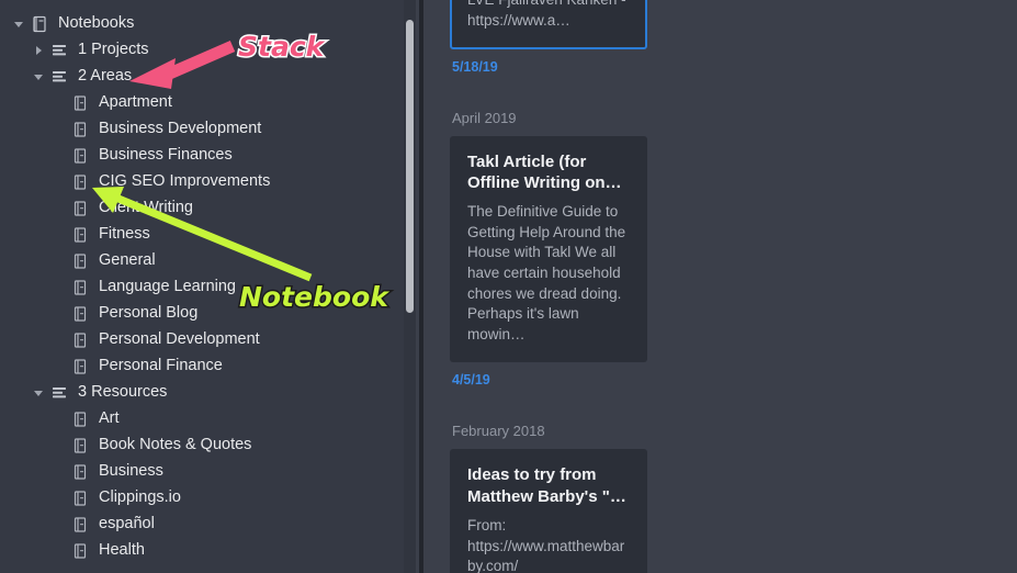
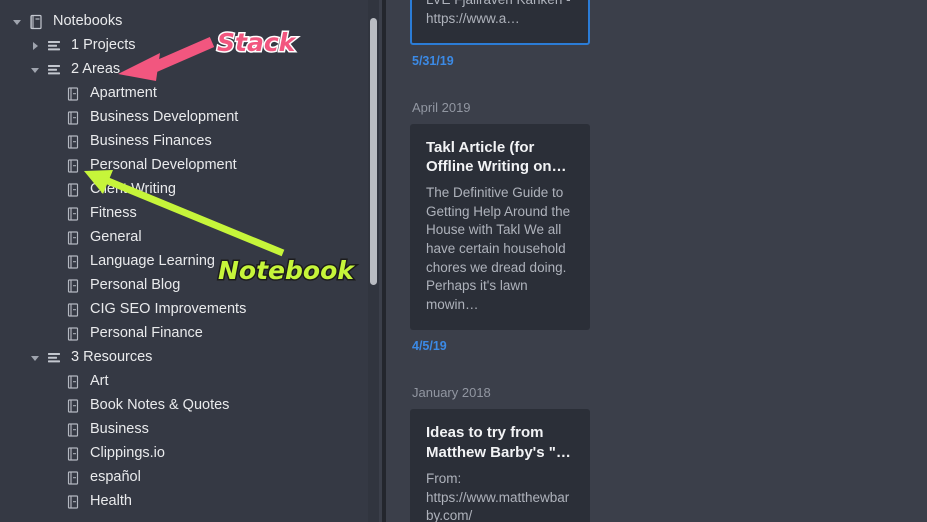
  Notebooks
  1 Projects
  2 Areas
  Apartment
  Business Development
  Business Finances
- CIG SEO Improvements
+ Personal Development
  Cie Writing
  Fitness
  General
  Language Learning
  Personal Blog
- Personal Development
+ CIG SEO Improvements
  Personal Finance
  3 Resources
  Art
  Book Notes & Quotes
  Business
  Clippings.io
  español
  Health
- 5/18/19
+ 5/31/19
  April 2019
  Takl Article (for Offline Writing on…
  The Definitive Guide to Getting Help Around the House with Takl We all have certain household chores we dread doing. Perhaps it's lawn mowin…
  4/5/19
- February 2018
+ January 2018
  Ideas to try from Matthew Barby's "…
  From: https://www.matthewbarby.com/
  Stack
  Notebook
